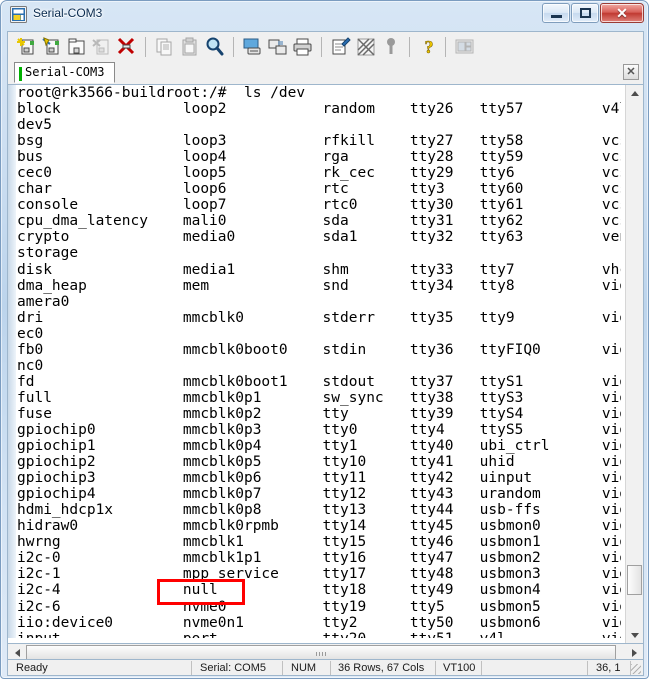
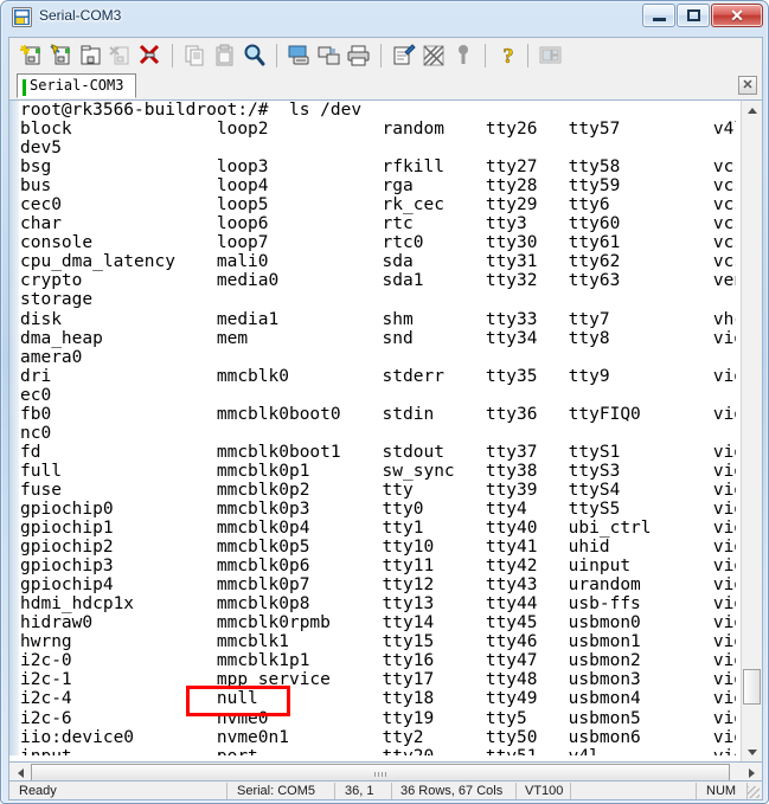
  Serial-COM3
  ✕
  ?
  Serial-COM3
  ✕
  root@rk3566-buildroot:/# ls /dev
  block loop2 random tty26 tty57 v4
  dev5
  bsg loop3 rfkill tty27 tty58 vc
  bus loop4 rga tty28 tty59 vc
  cec0 loop5 rk_cec tty29 tty6 vc
  char loop6 rtc tty3 tty60 vc
  console loop7 rtc0 tty30 tty61 vc
  cpu_dma_latency mali0 sda tty31 tty62 vc
  crypto media0 sda1 tty32 tty63 ve
  storage
  disk media1 shm tty33 tty7 vh
  dma_heap mem snd tty34 tty8 vi
  amera0
  dri mmcblk0 stderr tty35 tty9 vi
  ec0
  fb0 mmcblk0boot0 stdin tty36 ttyFIQ0 vi
  nc0
  fd mmcblk0boot1 stdout tty37 ttyS1 vi
  full mmcblk0p1 sw_sync tty38 ttyS3 vi
  fuse mmcblk0p2 tty tty39 ttyS4 vi
  gpiochip0 mmcblk0p3 tty0 tty4 ttyS5 vi
  gpiochip1 mmcblk0p4 tty1 tty40 ubi_ctrl vi
  gpiochip2 mmcblk0p5 tty10 tty41 uhid vi
  gpiochip3 mmcblk0p6 tty11 tty42 uinput vi
  gpiochip4 mmcblk0p7 tty12 tty43 urandom vi
  hdmi_hdcp1x mmcblk0p8 tty13 tty44 usb-ffs vi
  hidraw0 mmcblk0rpmb tty14 tty45 usbmon0 vi
  hwrng mmcblk1 tty15 tty46 usbmon1 vi
  i2c-0 mmcblk1p1 tty16 tty47 usbmon2 vi
  i2c-1 mpp_service tty17 tty48 usbmon3 vi
  i2c-4 null tty18 tty49 usbmon4 vi
  i2c-6 nvme0 tty19 tty5 usbmon5 vi
  iio:device0 nvme0n1 tty2 tty50 usbmon6 vi
  Ready
  Serial: COM5
- NUM
+ 36, 1
  36 Rows, 67 Cols
  VT100
- 36, 1
+ NUM
